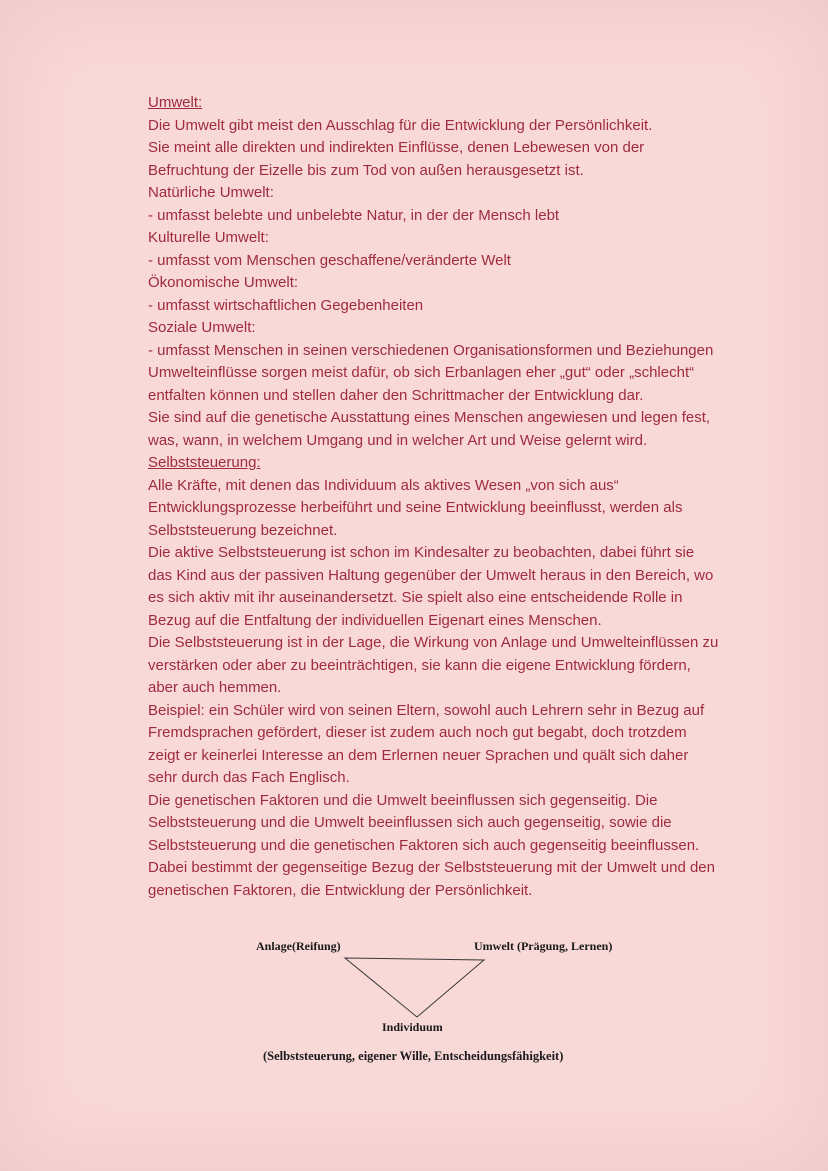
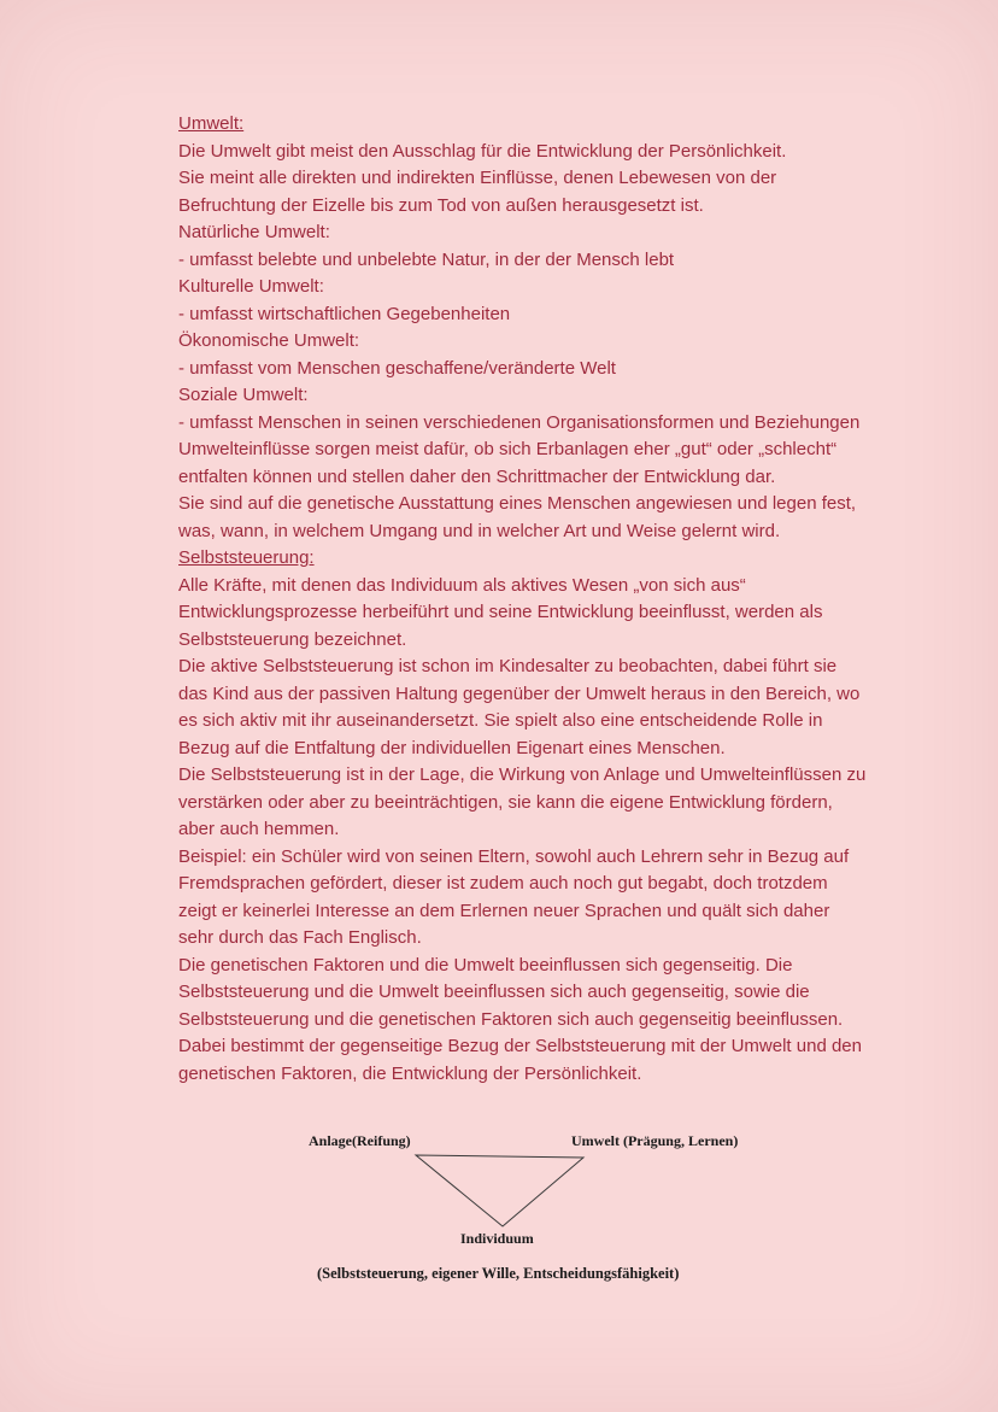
  Umwelt:
  Die Umwelt gibt meist den Ausschlag für die Entwicklung der Persönlichkeit.
  Sie meint alle direkten und indirekten Einflüsse, denen Lebewesen von der
  Befruchtung der Eizelle bis zum Tod von außen herausgesetzt ist.
  Natürliche Umwelt:
  - umfasst belebte und unbelebte Natur, in der der Mensch lebt
  Kulturelle Umwelt:
- - umfasst vom Menschen geschaffene/veränderte Welt
+ - umfasst wirtschaftlichen Gegebenheiten
  Ökonomische Umwelt:
- - umfasst wirtschaftlichen Gegebenheiten
+ - umfasst vom Menschen geschaffene/veränderte Welt
  Soziale Umwelt:
  - umfasst Menschen in seinen verschiedenen Organisationsformen und Beziehungen
  Umwelteinflüsse sorgen meist dafür, ob sich Erbanlagen eher „gut“ oder „schlecht“
  entfalten können und stellen daher den Schrittmacher der Entwicklung dar.
  Sie sind auf die genetische Ausstattung eines Menschen angewiesen und legen fest,
  was, wann, in welchem Umgang und in welcher Art und Weise gelernt wird.
  Selbststeuerung:
  Alle Kräfte, mit denen das Individuum als aktives Wesen „von sich aus“
  Entwicklungsprozesse herbeiführt und seine Entwicklung beeinflusst, werden als
  Selbststeuerung bezeichnet.
  Die aktive Selbststeuerung ist schon im Kindesalter zu beobachten, dabei führt sie
  das Kind aus der passiven Haltung gegenüber der Umwelt heraus in den Bereich, wo
  es sich aktiv mit ihr auseinandersetzt. Sie spielt also eine entscheidende Rolle in
  Bezug auf die Entfaltung der individuellen Eigenart eines Menschen.
  Die Selbststeuerung ist in der Lage, die Wirkung von Anlage und Umwelteinflüssen zu
  verstärken oder aber zu beeinträchtigen, sie kann die eigene Entwicklung fördern,
  aber auch hemmen.
  Beispiel: ein Schüler wird von seinen Eltern, sowohl auch Lehrern sehr in Bezug auf
  Fremdsprachen gefördert, dieser ist zudem auch noch gut begabt, doch trotzdem
  zeigt er keinerlei Interesse an dem Erlernen neuer Sprachen und quält sich daher
  sehr durch das Fach Englisch.
  Die genetischen Faktoren und die Umwelt beeinflussen sich gegenseitig. Die
  Selbststeuerung und die Umwelt beeinflussen sich auch gegenseitig, sowie die
  Selbststeuerung und die genetischen Faktoren sich auch gegenseitig beeinflussen.
  Dabei bestimmt der gegenseitige Bezug der Selbststeuerung mit der Umwelt und den
  genetischen Faktoren, die Entwicklung der Persönlichkeit.
  Anlage(Reifung)
  Umwelt (Prägung, Lernen)
  Individuum
  (Selbststeuerung, eigener Wille, Entscheidungsfähigkeit)
